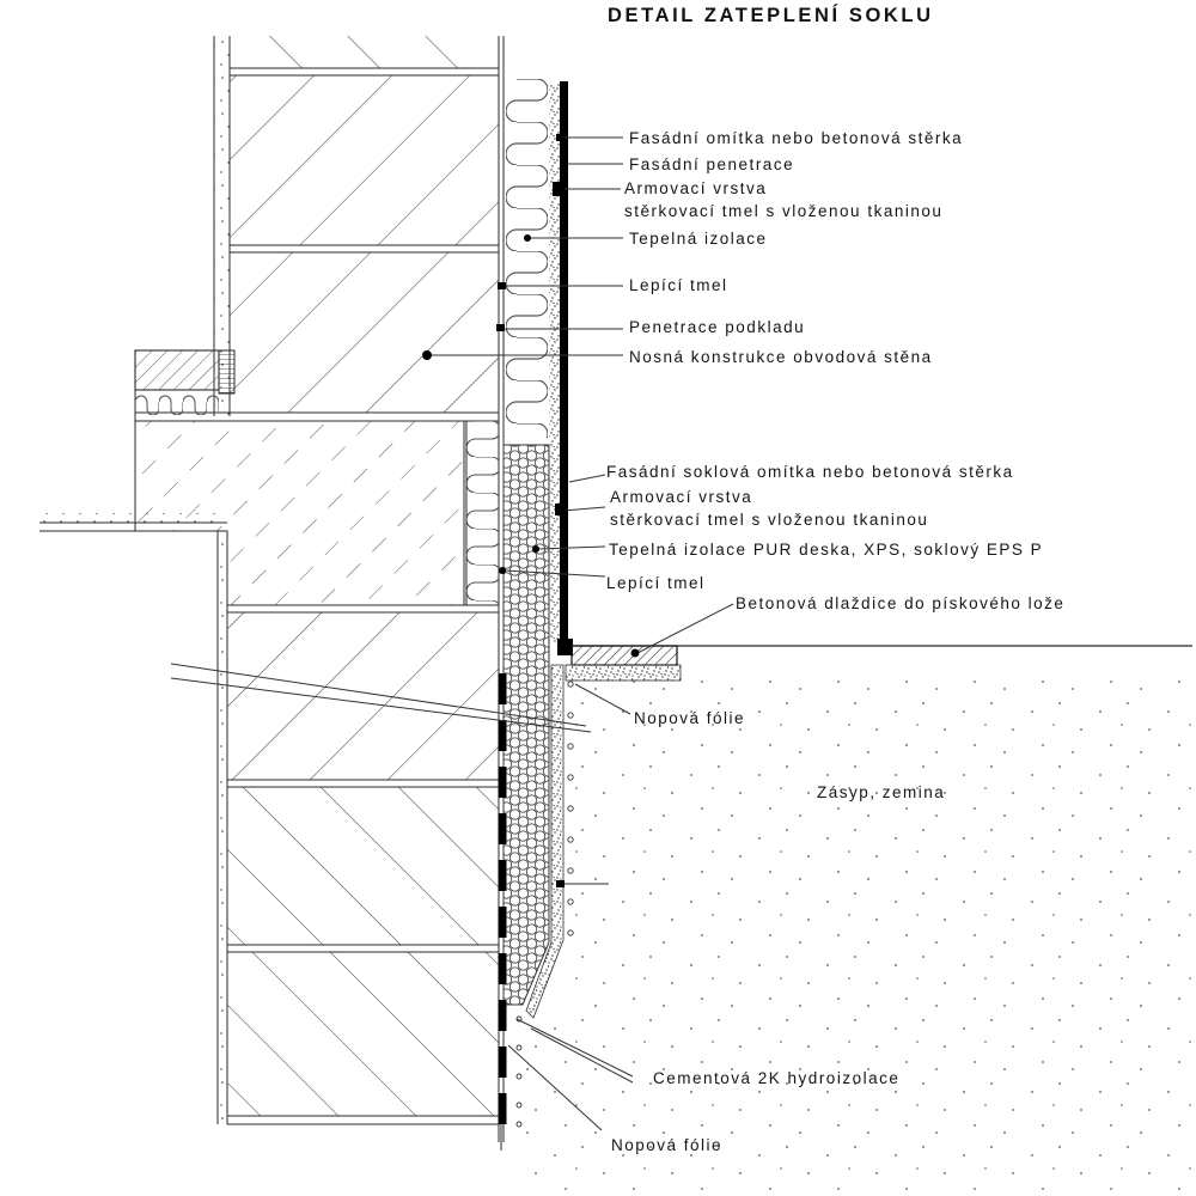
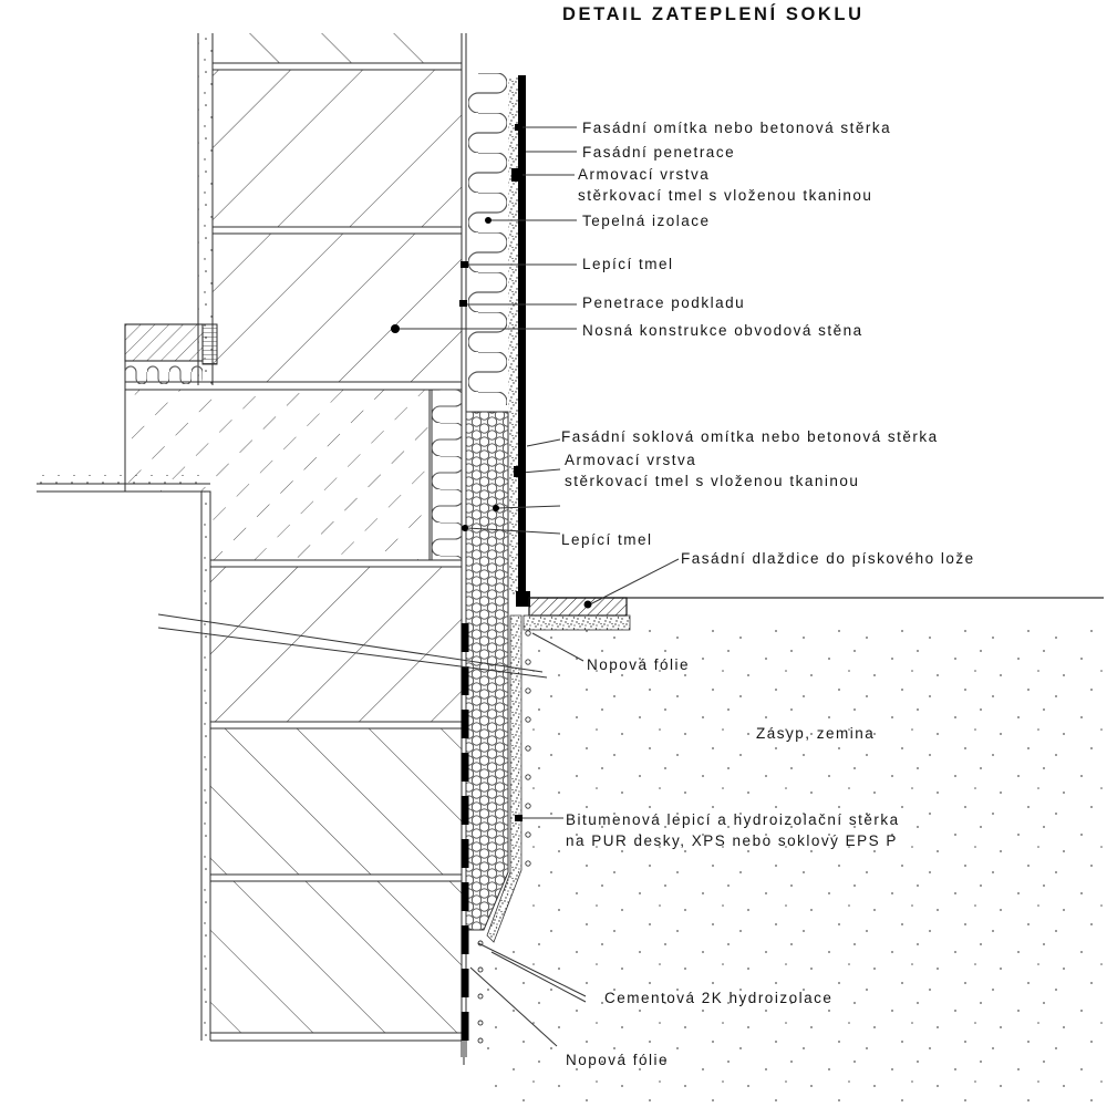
  DETAIL ZATEPLENÍ SOKLU
  Fasádní omítka nebo betonová stěrka
  Fasádní penetrace
  Armovací vrstva
  stěrkovací tmel s vloženou tkaninou
  Tepelná izolace
  Lepící tmel
  Penetrace podkladu
  Nosná konstrukce obvodová stěna
  Fasádní soklová omítka nebo betonová stěrka
  Armovací vrstva
  stěrkovací tmel s vloženou tkaninou
- Tepelná izolace PUR deska, XPS, soklový EPS P
  Lepící tmel
- Betonová dlaždice do pískového lože
+ Fasádní dlaždice do pískového lože
  Nopová fólie
  Zásyp, zemina
+ Bitumenová lepicí a hydroizolační stěrka
+ na PUR desky, XPS nebo soklový EPS P
  Cementová 2K hydroizolace
  Nopová fólie
